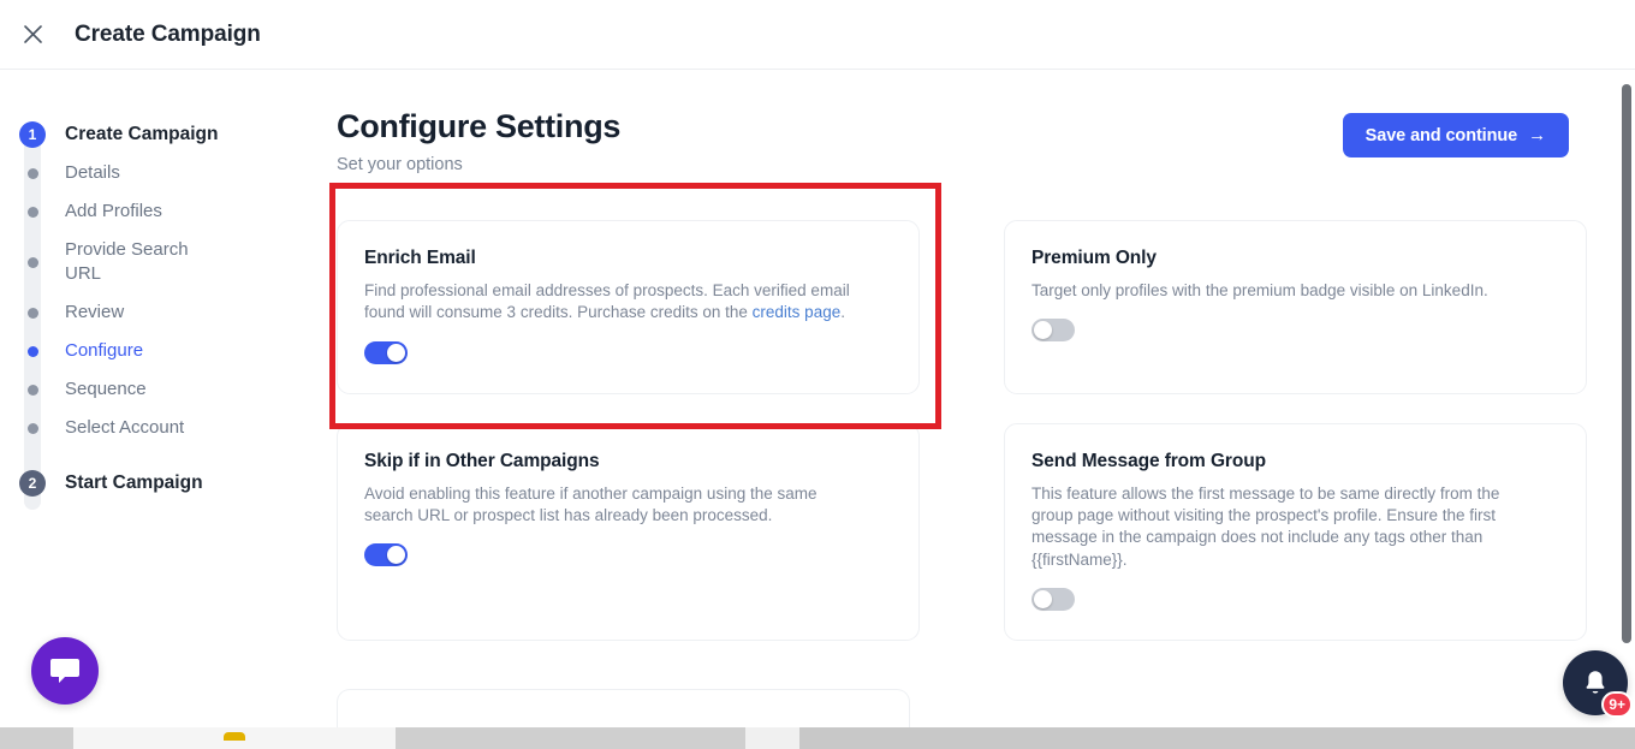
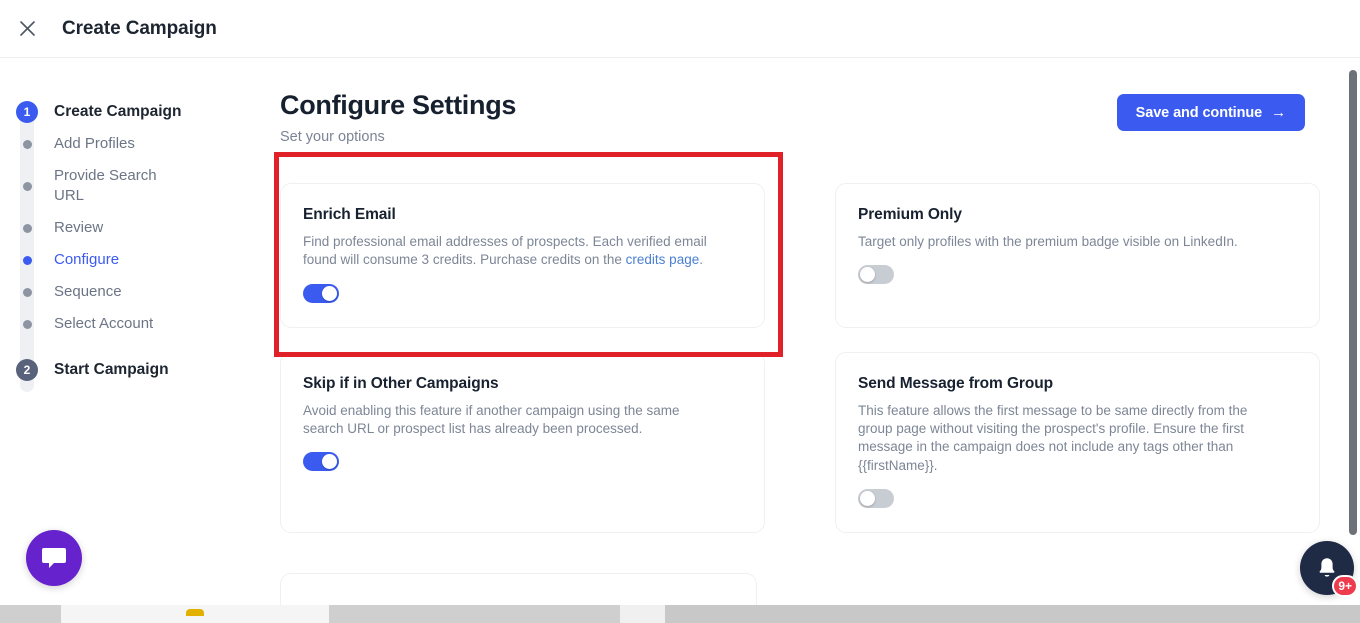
  Create Campaign
  1
  Create Campaign
- Details
  Add Profiles
  Provide Search URL
  Review
  Configure
  Sequence
  Select Account
  2
  Start Campaign
  Configure Settings
  Set your options
  Save and continue
  →
  Enrich Email
  Find professional email addresses of prospects. Each verified email found will consume 3 credits. Purchase credits on the credits page.
  Premium Only
  Target only profiles with the premium badge visible on LinkedIn.
  Skip if in Other Campaigns
  Avoid enabling this feature if another campaign using the same search URL or prospect list has already been processed.
  Send Message from Group
  This feature allows the first message to be same directly from the group page without visiting the prospect's profile. Ensure the first message in the campaign does not include any tags other than {{firstName}}.
  9+
